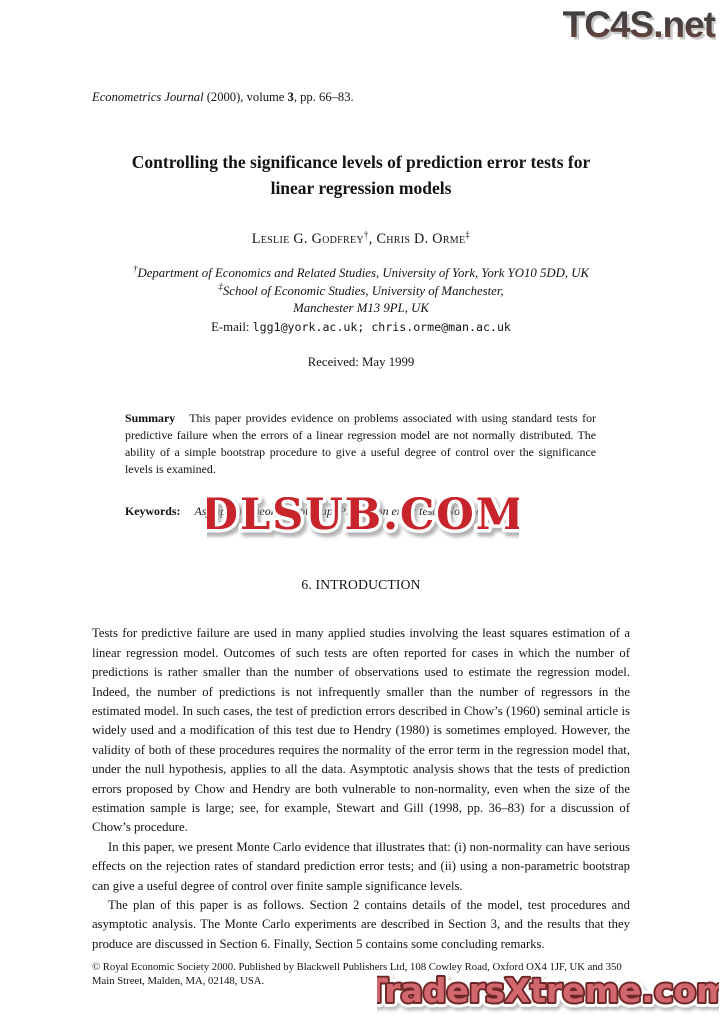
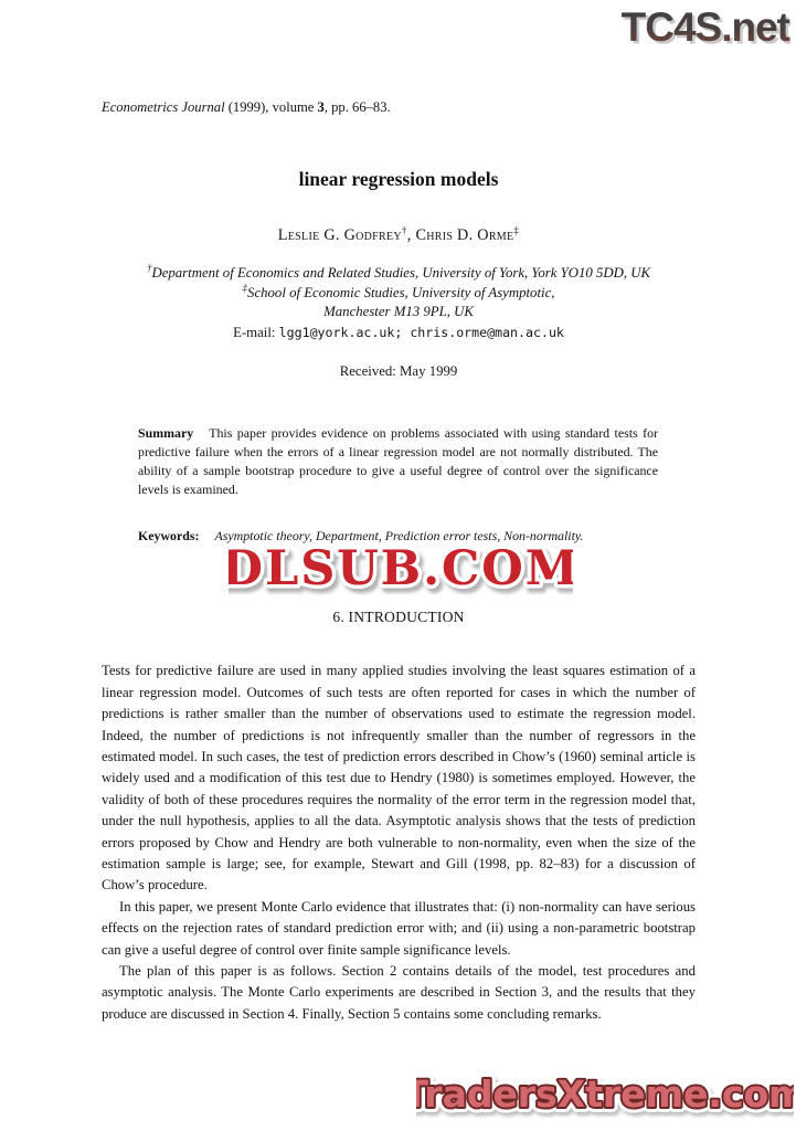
- Econometrics Journal (2000), volume 3, pp. 66–83.
+ Econometrics Journal (1999), volume 3, pp. 66–83.
- Controlling the significance levels of prediction error tests for
  linear regression models
  Leslie G. Godfrey†, Chris D. Orme‡
  †Department of Economics and Related Studies, University of York, York YO10 5DD, UK
- ‡School of Economic Studies, University of Manchester,
+ ‡School of Economic Studies, University of Asymptotic,
  Manchester M13 9PL, UK
  E-mail: lgg1@york.ac.uk; chris.orme@man.ac.uk
  Received: May 1999
- Summary This paper provides evidence on problems associated with using standard tests for predictive failure when the errors of a linear regression model are not normally distributed. The ability of a simple bootstrap procedure to give a useful degree of control over the significance levels is examined.
+ Summary This paper provides evidence on problems associated with using standard tests for predictive failure when the errors of a linear regression model are not normally distributed. The ability of a sample bootstrap procedure to give a useful degree of control over the significance levels is examined.
- Keywords: Asymptotic theory, Bootstrap, Prediction error tests, Non-normality.
+ Keywords: Asymptotic theory, Department, Prediction error tests, Non-normality.
  6. INTRODUCTION
- Tests for predictive failure are used in many applied studies involving the least squares estimation of a linear regression model. Outcomes of such tests are often reported for cases in which the number of predictions is rather smaller than the number of observations used to estimate the regression model. Indeed, the number of predictions is not infrequently smaller than the number of regressors in the estimated model. In such cases, the test of prediction errors described in Chow’s (1960) seminal article is widely used and a modification of this test due to Hendry (1980) is sometimes employed. However, the validity of both of these procedures requires the normality of the error term in the regression model that, under the null hypothesis, applies to all the data. Asymptotic analysis shows that the tests of prediction errors proposed by Chow and Hendry are both vulnerable to non-normality, even when the size of the estimation sample is large; see, for example, Stewart and Gill (1998, pp. 36–83) for a discussion of Chow’s procedure.
+ Tests for predictive failure are used in many applied studies involving the least squares estimation of a linear regression model. Outcomes of such tests are often reported for cases in which the number of predictions is rather smaller than the number of observations used to estimate the regression model. Indeed, the number of predictions is not infrequently smaller than the number of regressors in the estimated model. In such cases, the test of prediction errors described in Chow’s (1960) seminal article is widely used and a modification of this test due to Hendry (1980) is sometimes employed. However, the validity of both of these procedures requires the normality of the error term in the regression model that, under the null hypothesis, applies to all the data. Asymptotic analysis shows that the tests of prediction errors proposed by Chow and Hendry are both vulnerable to non-normality, even when the size of the estimation sample is large; see, for example, Stewart and Gill (1998, pp. 82–83) for a discussion of Chow’s procedure.
- In this paper, we present Monte Carlo evidence that illustrates that: (i) non-normality can have serious effects on the rejection rates of standard prediction error tests; and (ii) using a non-parametric bootstrap can give a useful degree of control over finite sample significance levels.
+ In this paper, we present Monte Carlo evidence that illustrates that: (i) non-normality can have serious effects on the rejection rates of standard prediction error with; and (ii) using a non-parametric bootstrap can give a useful degree of control over finite sample significance levels.
- The plan of this paper is as follows. Section 2 contains details of the model, test procedures and asymptotic analysis. The Monte Carlo experiments are described in Section 3, and the results that they produce are discussed in Section 6. Finally, Section 5 contains some concluding remarks.
+ The plan of this paper is as follows. Section 2 contains details of the model, test procedures and asymptotic analysis. The Monte Carlo experiments are described in Section 3, and the results that they produce are discussed in Section 4. Finally, Section 5 contains some concluding remarks.
- © Royal Economic Society 2000. Published by Blackwell Publishers Ltd, 108 Cowley Road, Oxford OX4 1JF, UK and 350 Main Street, Malden, MA, 02148, USA.
  TC4S.net
  DLSUB.COM
  radersXtreme.com
